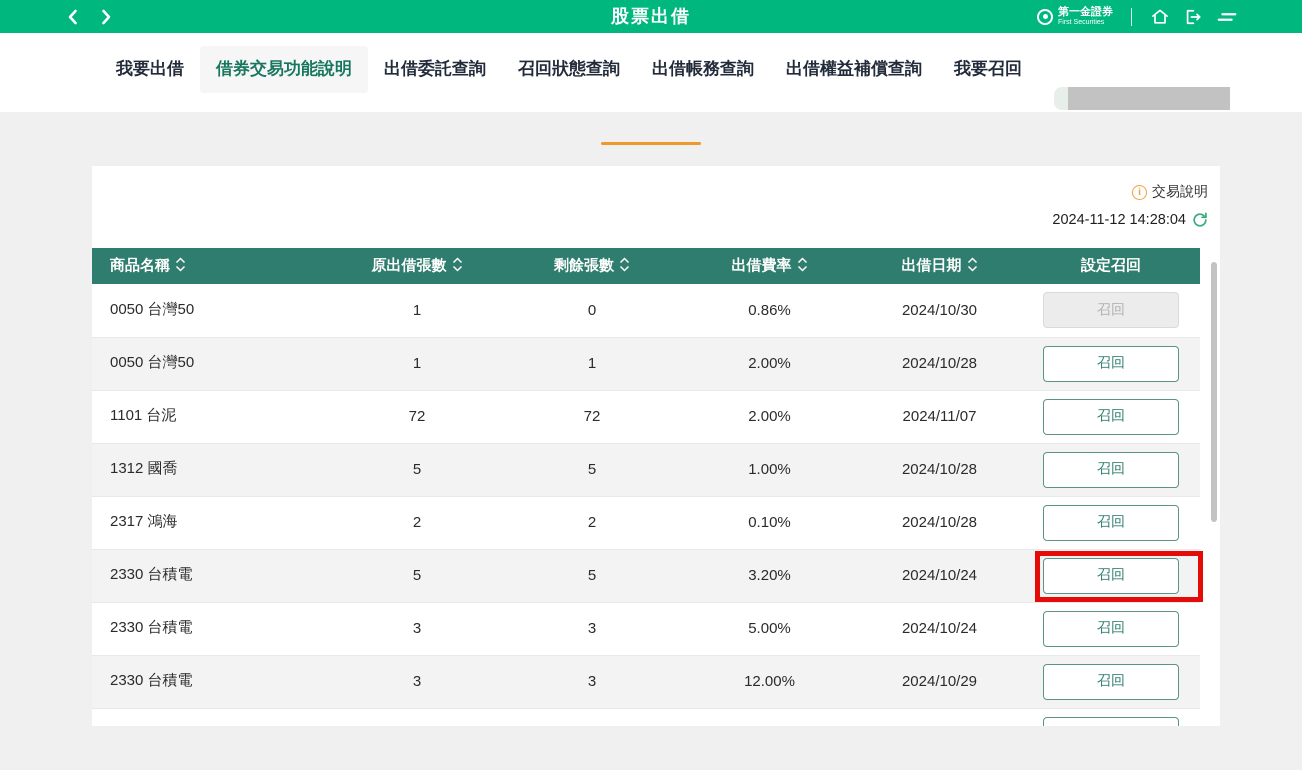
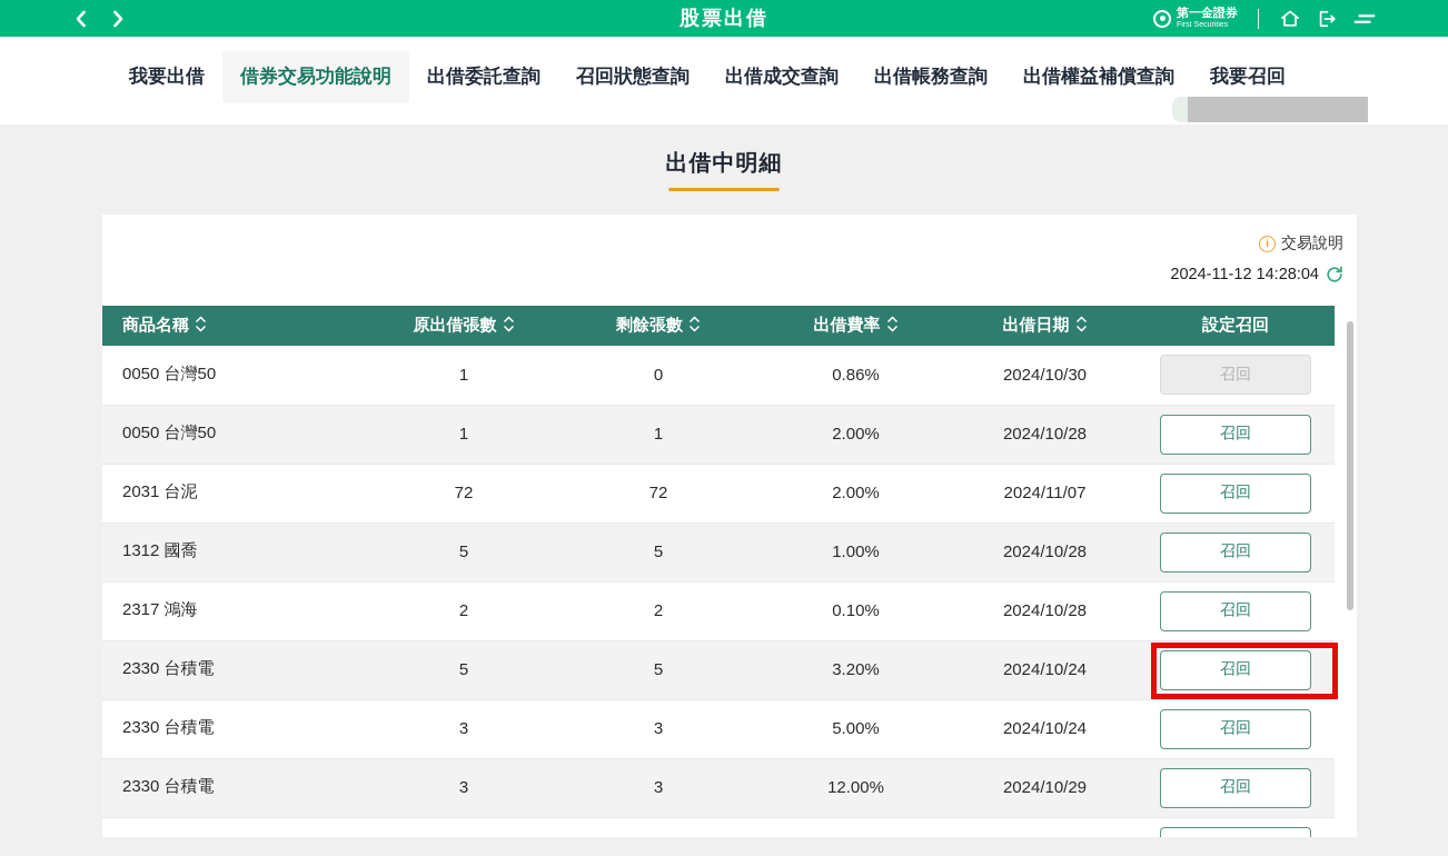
  股票出借
  第一金證券
  我要出借
  借券交易功能說明
  出借委託查詢
  召回狀態查詢
+ 出借成交查詢
  出借帳務查詢
  出借權益補償查詢
  我要召回
+ 出借中明細
  i
  交易說明
  2024-11-12 14:28:04
  商品名稱	原出借張數	剩餘張數	出借費率	出借日期	設定召回
  0050 台灣50	1	0	0.86%	2024/10/30	召回
  0050 台灣50	1	1	2.00%	2024/10/28	召回
- 1101 台泥	72	72	2.00%	2024/11/07	召回
+ 2031 台泥	72	72	2.00%	2024/11/07	召回
  1312 國喬	5	5	1.00%	2024/10/28	召回
  2317 鴻海	2	2	0.10%	2024/10/28	召回
  2330 台積電	5	5	3.20%	2024/10/24	召回
  2330 台積電	3	3	5.00%	2024/10/24	召回
  2330 台積電	3	3	12.00%	2024/10/29	召回
